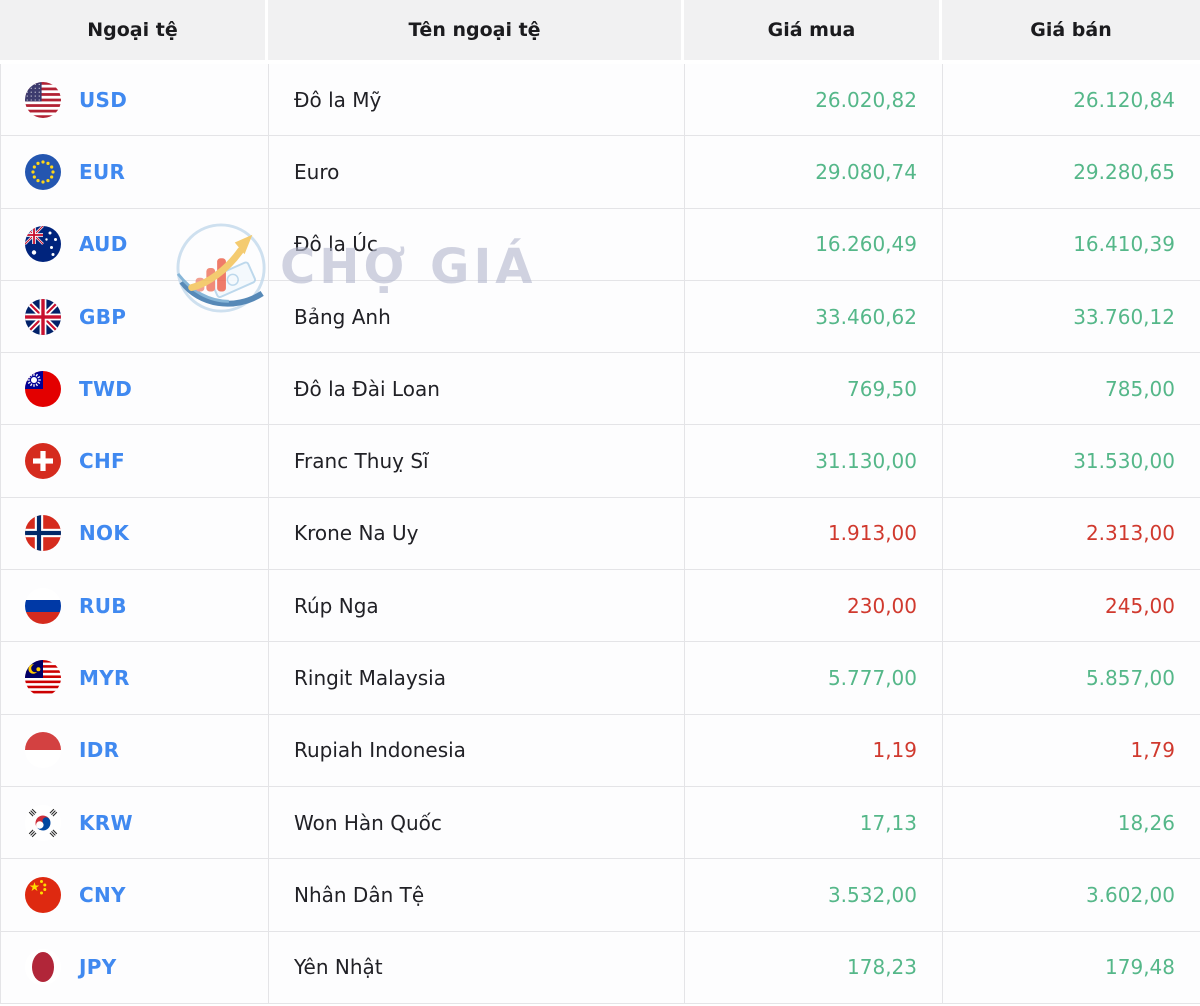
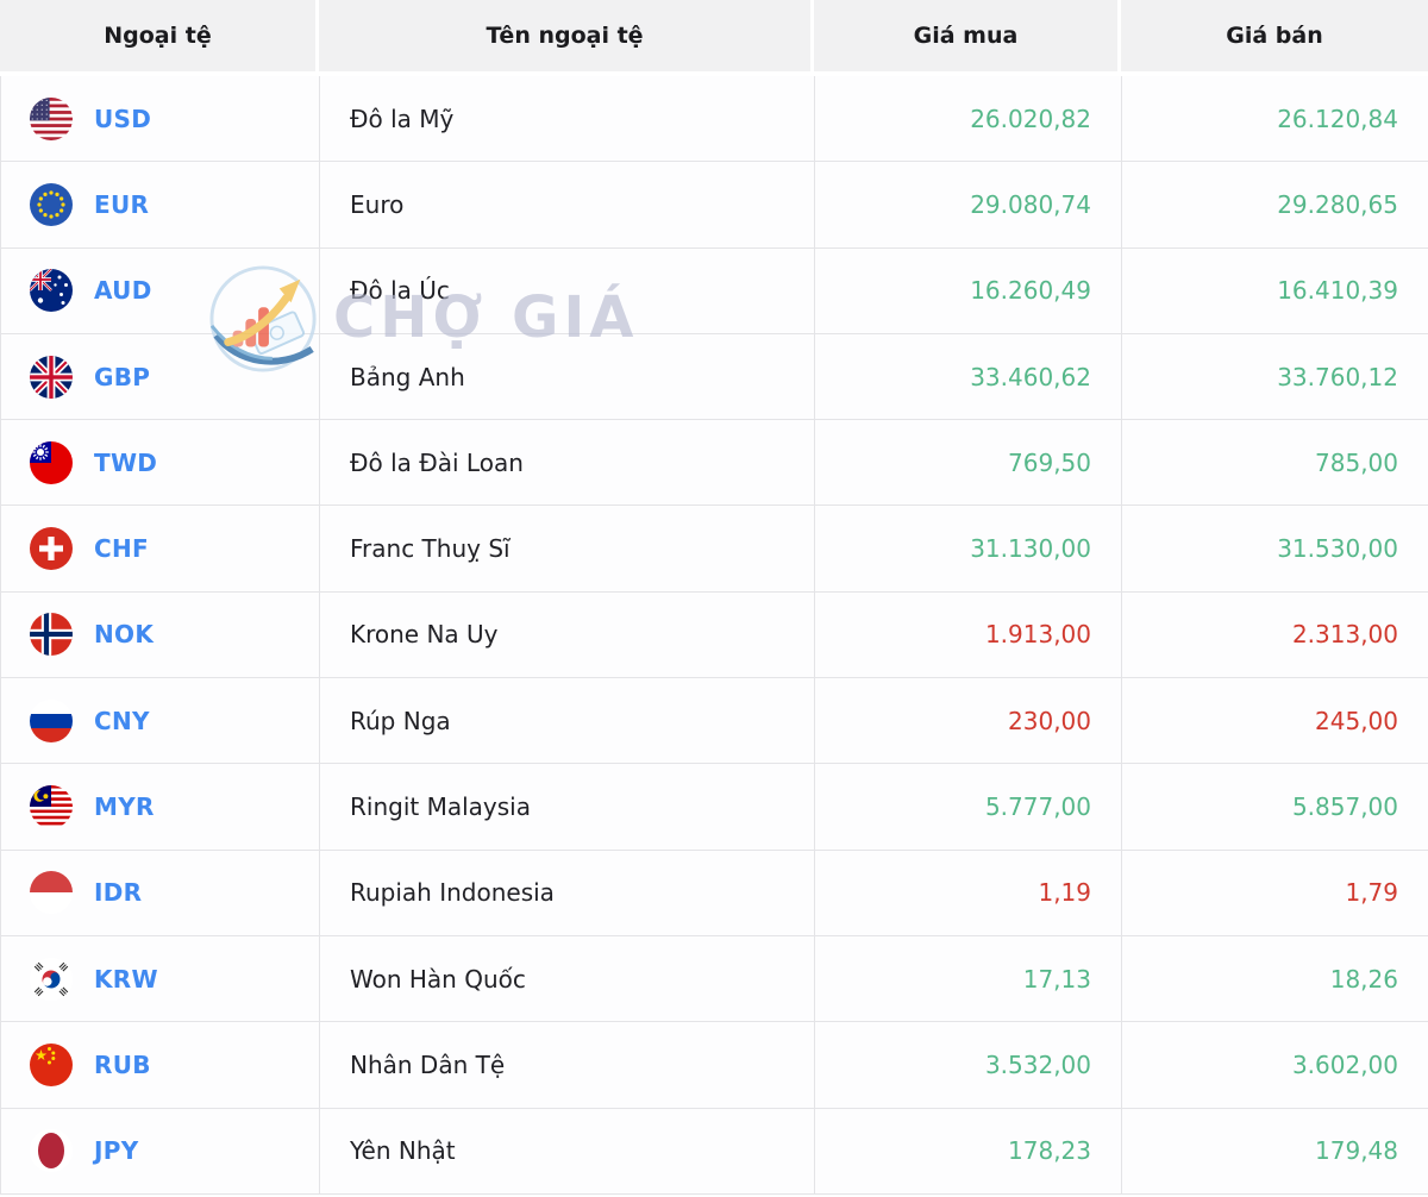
  Ngoại tệ
  Tên ngoại tệ
  Giá mua
  Giá bán
  USD
  Đô la Mỹ
  26.020,82
  26.120,84
  EUR
  Euro
  29.080,74
  29.280,65
  AUD
  Đô la Úc
  16.260,49
  16.410,39
  GBP
  Bảng Anh
  33.460,62
  33.760,12
  TWD
  Đô la Đài Loan
  769,50
  785,00
  CHF
  Franc Thuỵ Sĩ
  31.130,00
  31.530,00
  NOK
  Krone Na Uy
  1.913,00
  2.313,00
- RUB
+ CNY
  Rúp Nga
  230,00
  245,00
  MYR
  Ringit Malaysia
  5.777,00
  5.857,00
  IDR
  Rupiah Indonesia
  1,19
  1,79
  KRW
  Won Hàn Quốc
  17,13
  18,26
- CNY
+ RUB
  Nhân Dân Tệ
  3.532,00
  3.602,00
  JPY
  Yên Nhật
  178,23
  179,48
  CHỢ GIÁ
